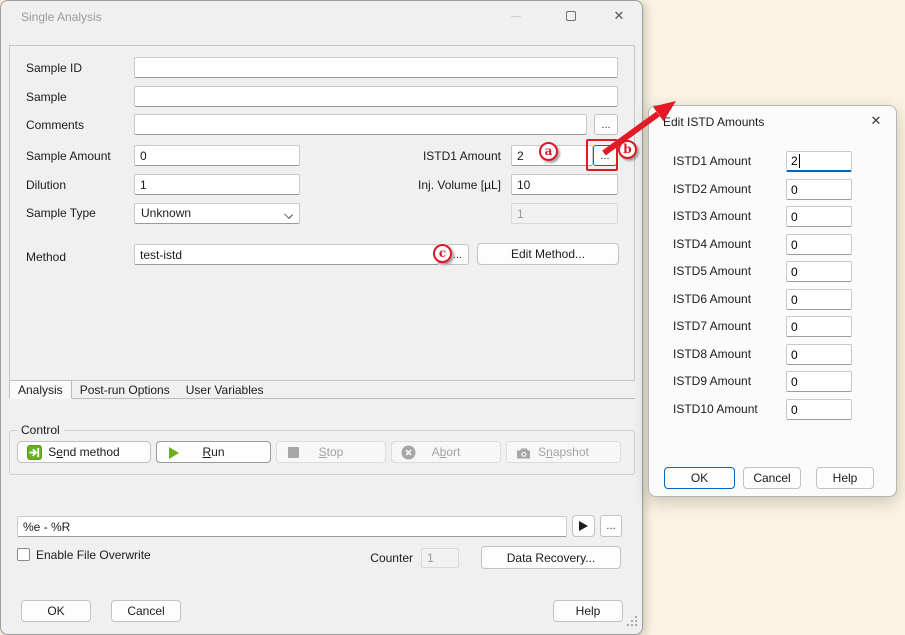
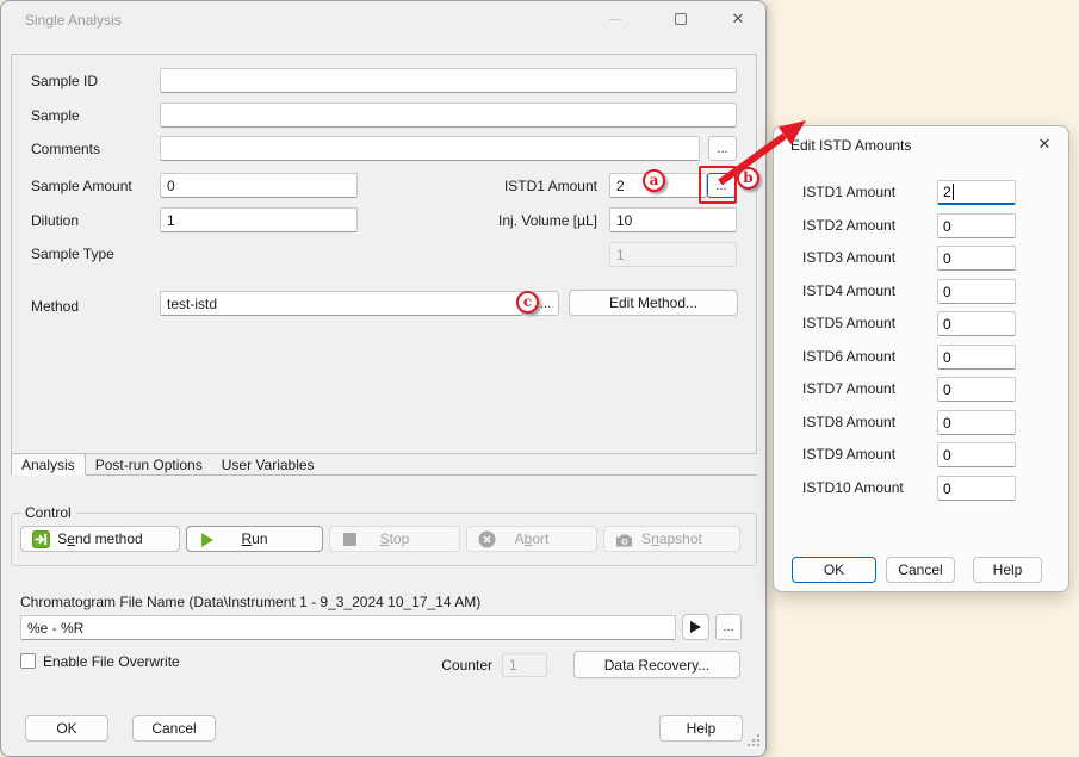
  Single Analysis
  ✕
  Sample ID
  Sample
  Comments
  ...
  Sample Amount
  0
  Dilution
  1
  Sample Type
- Unknown
  ISTD1 Amount
  2
  ...
  Inj. Volume [µL]
  10
  1
  Method
  test-istd
  ...
  Edit Method...
  Analysis
  Post-run Options
  User Variables
  Control
  Send method
  Run
  Stop
  Abort
  Snapshot
+ Chromatogram File Name (Data\Instrument 1 - 9_3_2024 10_17_14 AM)
  %e - %R
  ...
  Enable File Overwrite
  Counter
  1
  Data Recovery...
  OK
  Cancel
  Help
  Edit ISTD Amounts
  ✕
  ISTD1 Amount
  2
  ISTD2 Amount
  0
  ISTD3 Amount
  0
  ISTD4 Amount
  0
  ISTD5 Amount
  0
  ISTD6 Amount
  0
  ISTD7 Amount
  0
  ISTD8 Amount
  0
  ISTD9 Amount
  0
  ISTD10 Amount
  0
  OK
  Cancel
  Help
  a
  b
  c
